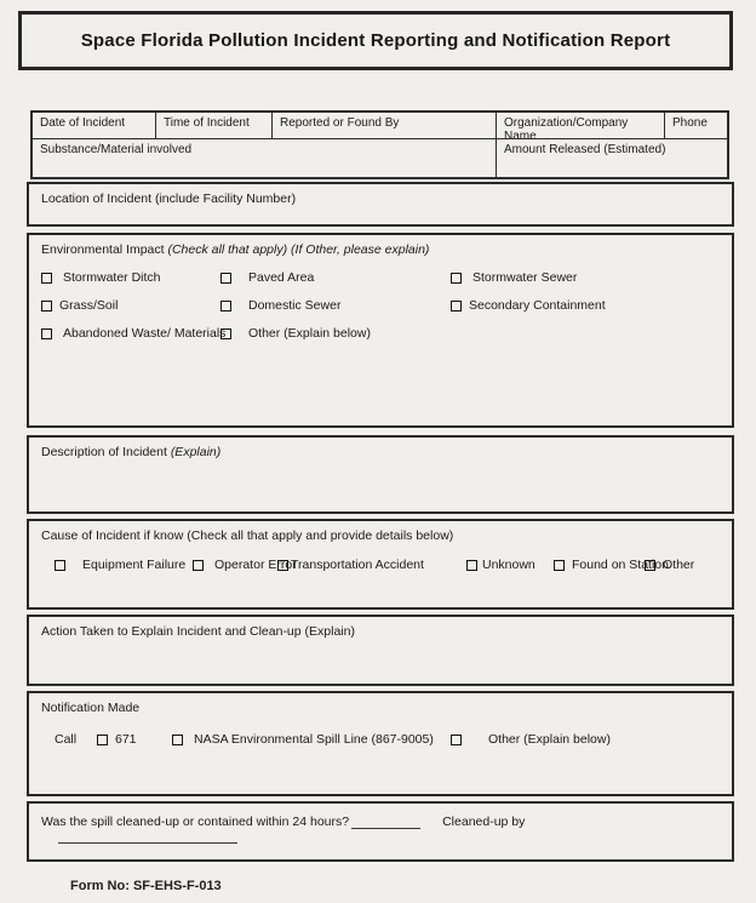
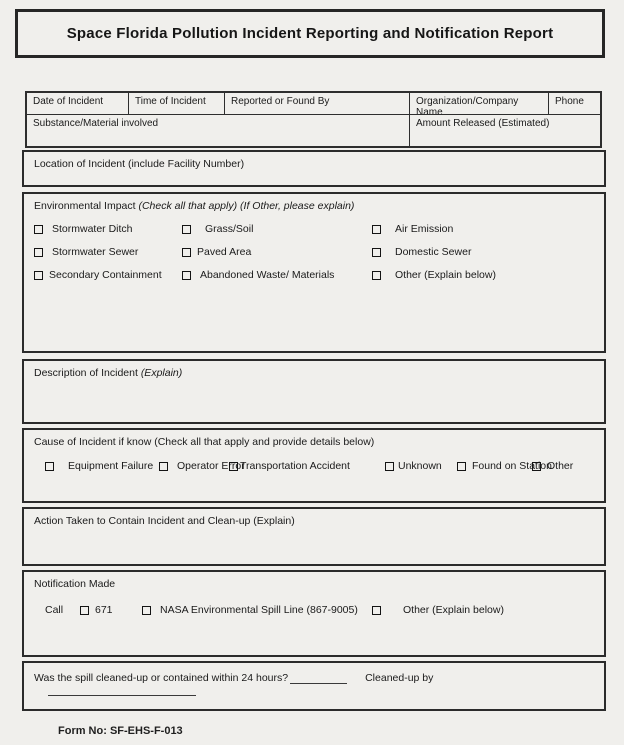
  Space Florida Pollution Incident Reporting and Notification Report
  Date of Incident
  Time of Incident
  Reported or Found By
  Organization/Company Name
  Phone
  Substance/Material involved
  Amount Released (Estimated)
  Location of Incident (include Facility Number)
  Environmental Impact (Check all that apply) (If Other, please explain)
  Stormwater Ditch
- Paved Area
+ Grass/Soil
+ Air Emission
  Stormwater Sewer
- Grass/Soil
+ Paved Area
  Domestic Sewer
  Secondary Containment
  Abandoned Waste/ Materials
  Other (Explain below)
  Description of Incident (Explain)
  Cause of Incident if know (Check all that apply and provide details below)
  Equipment Failure
  Operator Error
  Transportation Accident
  Unknown
  Found on Station
  Other
- Action Taken to Explain Incident and Clean-up (Explain)
+ Action Taken to Contain Incident and Clean-up (Explain)
  Notification Made
  Call
  671
  NASA Environmental Spill Line (867-9005)
  Other (Explain below)
  Was the spill cleaned-up or contained within 24 hours? Cleaned-up by
  Form No: SF-EHS-F-013
